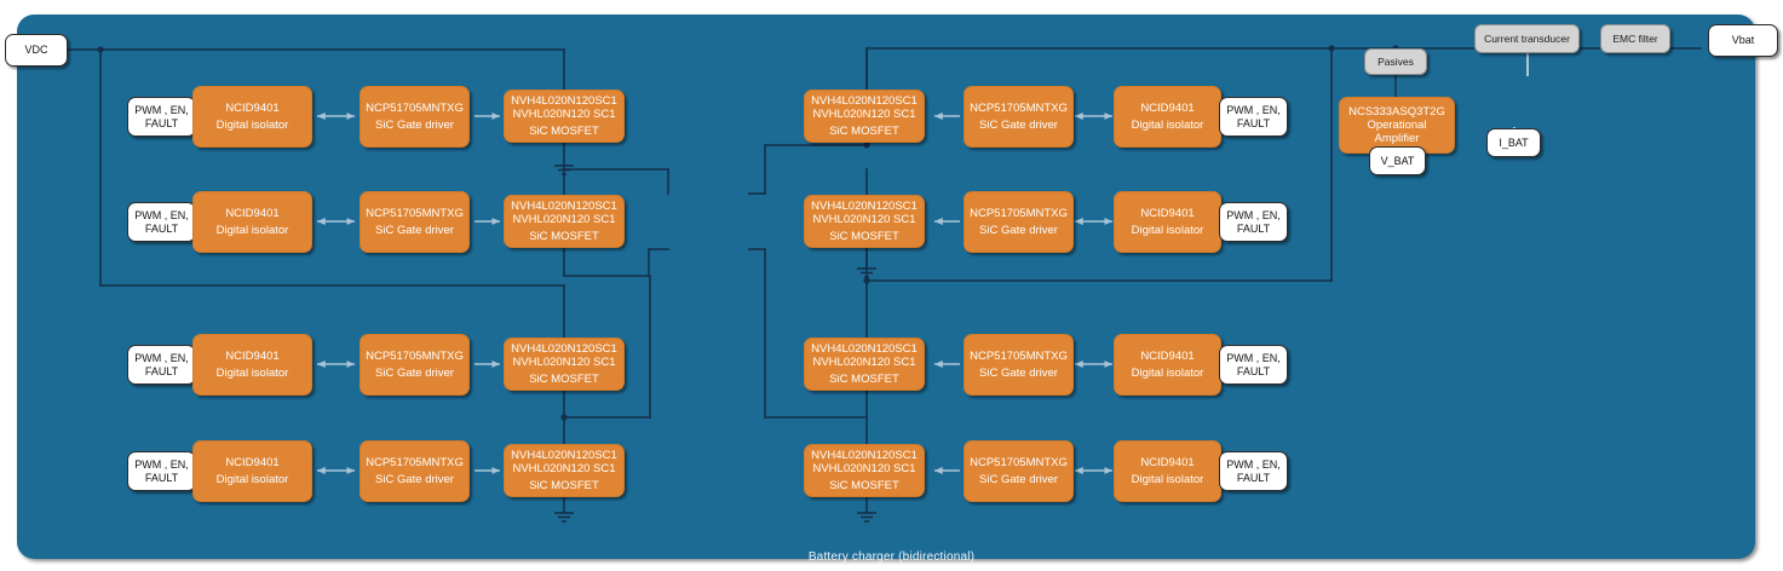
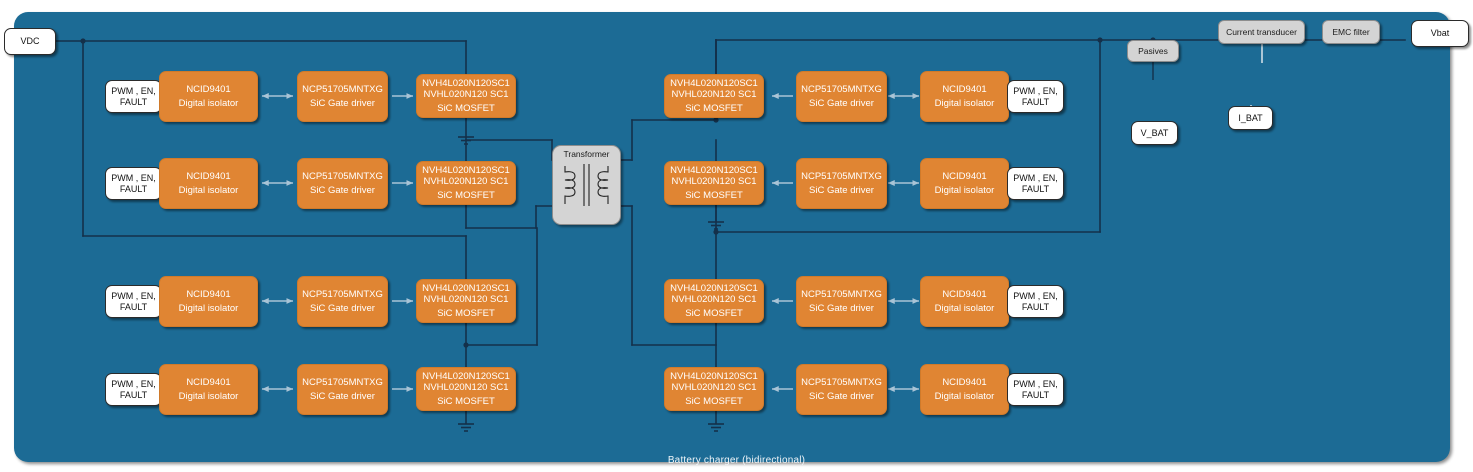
  VDC
  Vbat
  PWM , EN,
  FAULT
  NCID9401
  Digital isolator
  NCP51705MNTXG
  SiC Gate driver
  NVH4L020N120SC1
  NVHL020N120 SC1
  SiC MOSFET
  PWM , EN,
  FAULT
  NCID9401
  Digital isolator
  NCP51705MNTXG
  SiC Gate driver
  NVH4L020N120SC1
  NVHL020N120 SC1
  SiC MOSFET
  PWM , EN,
  FAULT
  NCID9401
  Digital isolator
  NCP51705MNTXG
  SiC Gate driver
  NVH4L020N120SC1
  NVHL020N120 SC1
  SiC MOSFET
  PWM , EN,
  FAULT
  NCID9401
  Digital isolator
  NCP51705MNTXG
  SiC Gate driver
  NVH4L020N120SC1
  NVHL020N120 SC1
  SiC MOSFET
+ Transformer
  NVH4L020N120SC1
  NVHL020N120 SC1
  SiC MOSFET
  NCP51705MNTXG
  SiC Gate driver
  NCID9401
  Digital isolator
  PWM , EN,
  FAULT
  NVH4L020N120SC1
  NVHL020N120 SC1
  SiC MOSFET
  NCP51705MNTXG
  SiC Gate driver
  NCID9401
  Digital isolator
  PWM , EN,
  FAULT
  NVH4L020N120SC1
  NVHL020N120 SC1
  SiC MOSFET
  NCP51705MNTXG
  SiC Gate driver
  NCID9401
  Digital isolator
  PWM , EN,
  FAULT
  NVH4L020N120SC1
  NVHL020N120 SC1
  SiC MOSFET
  NCP51705MNTXG
  SiC Gate driver
  NCID9401
  Digital isolator
  PWM , EN,
  FAULT
  Pasives
- NCS333ASQ3T2G
- Operational
- Amplifier
  V_BAT
  Current transducer
  I_BAT
  EMC filter
  Battery charger (bidirectional)
